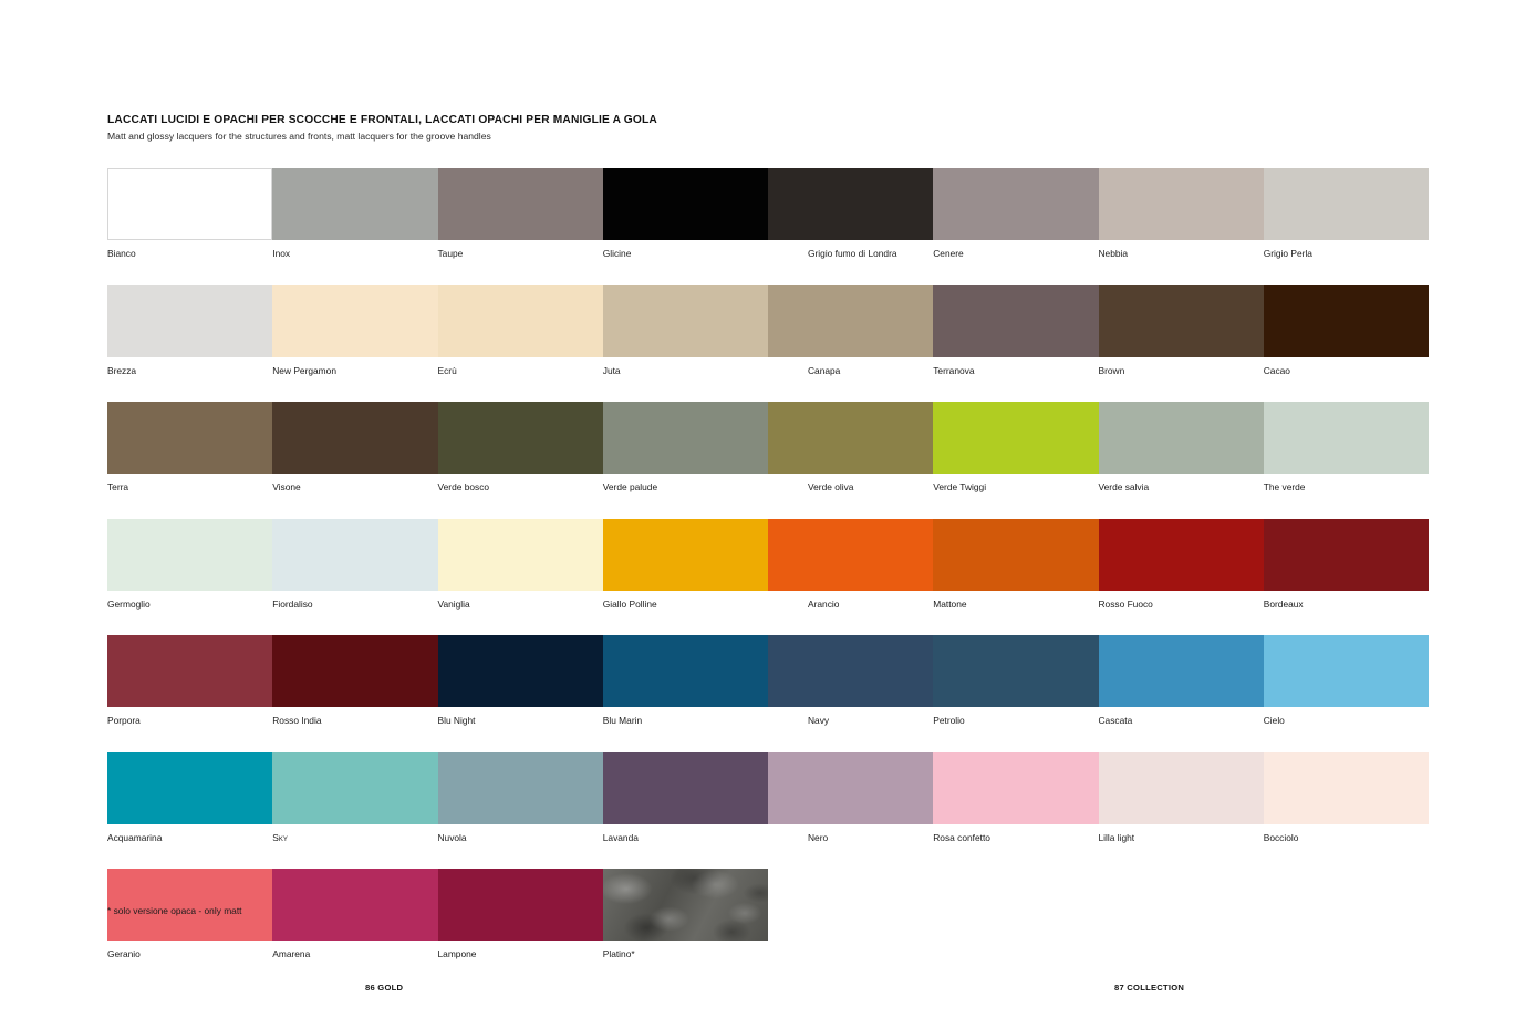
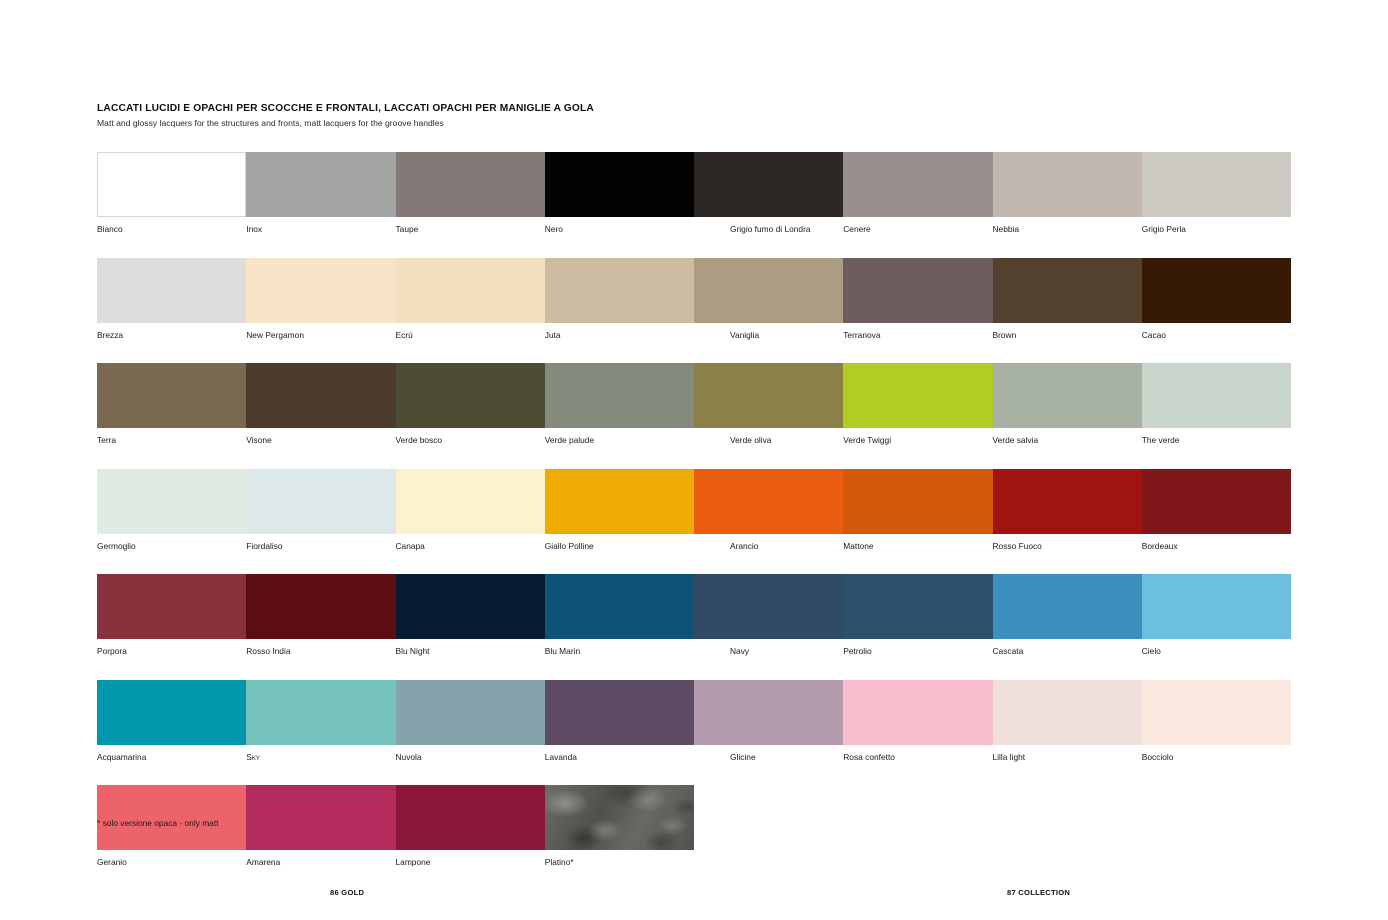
  LACCATI LUCIDI E OPACHI PER SCOCCHE E FRONTALI, LACCATI OPACHI PER MANIGLIE A GOLA
  Matt and glossy lacquers for the structures and fronts, matt lacquers for the groove handles
  Bianco
  Inox
  Taupe
- Glicine
+ Nero
  Grigio fumo di Londra
  Cenere
  Nebbia
  Grigio Perla
  Brezza
  New Pergamon
  Ecrù
  Juta
- Canapa
+ Vaniglia
  Terranova
  Brown
  Cacao
  Terra
  Visone
  Verde bosco
  Verde palude
  Verde oliva
  Verde Twiggi
  Verde salvia
  The verde
  Germoglio
  Fiordaliso
- Vaniglia
+ Canapa
  Giallo Polline
  Arancio
  Mattone
  Rosso Fuoco
  Bordeaux
  Porpora
  Rosso India
  Blu Night
  Blu Marin
  Navy
  Petrolio
  Cascata
  Cielo
  Acquamarina
  Sky
  Nuvola
  Lavanda
- Nero
+ Glicine
  Rosa confetto
  Lilla light
  Bocciolo
  Geranio
  Amarena
  Lampone
  Platino*
  * solo versione opaca - only matt
  86 GOLD
  87 COLLECTION
